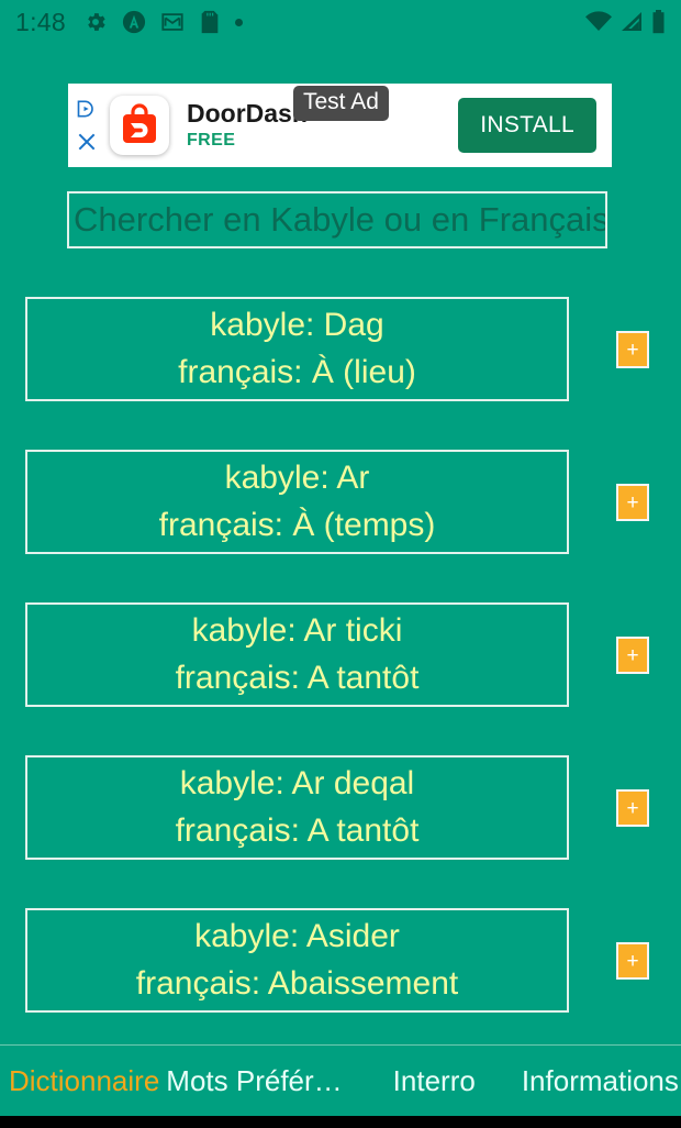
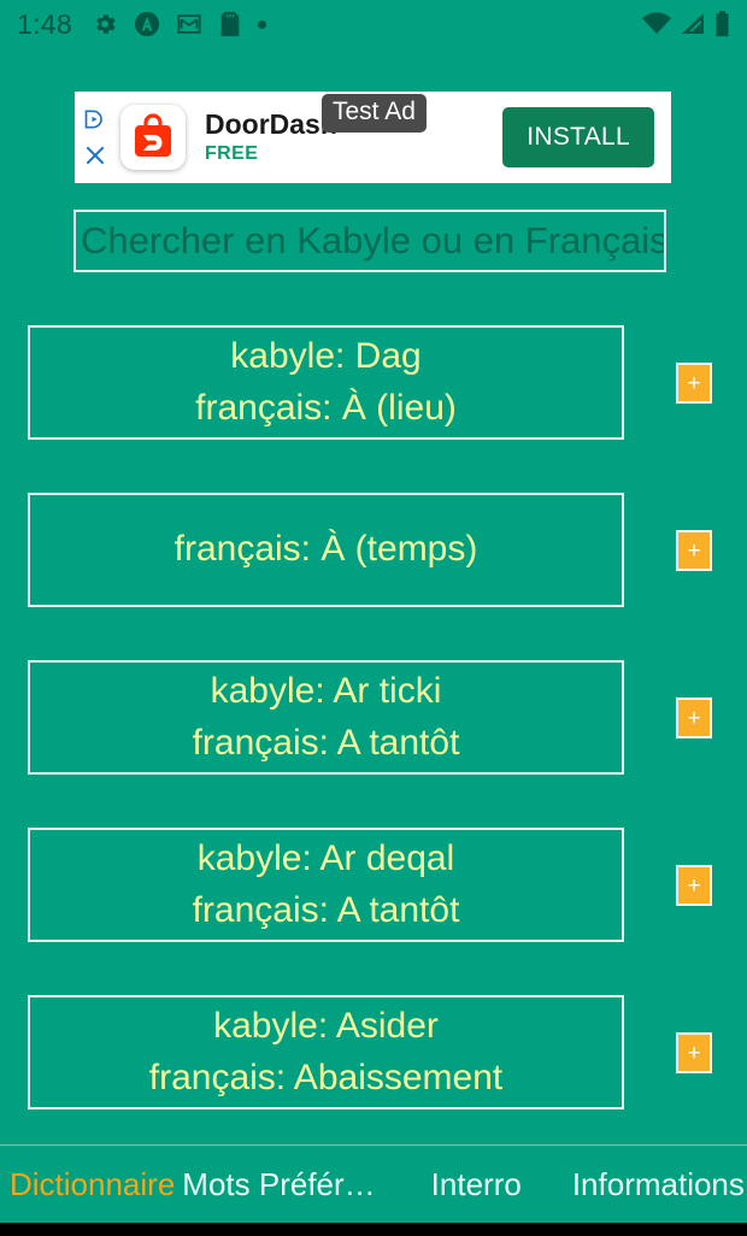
  1:48
  DoorDas
  FREE
  INSTALL
  Test Ad
  Chercher en Kabyle ou en Français
  kabyle: Dag
  français: À (lieu)
  +
- kabyle: Ar
  français: À (temps)
  +
  kabyle: Ar ticki
  français: A tantôt
  +
  kabyle: Ar deqal
  français: A tantôt
  +
  kabyle: Asider
  français: Abaissement
  +
  Dictionnaire
  Mots Préfér…
  Interro
  Informations
